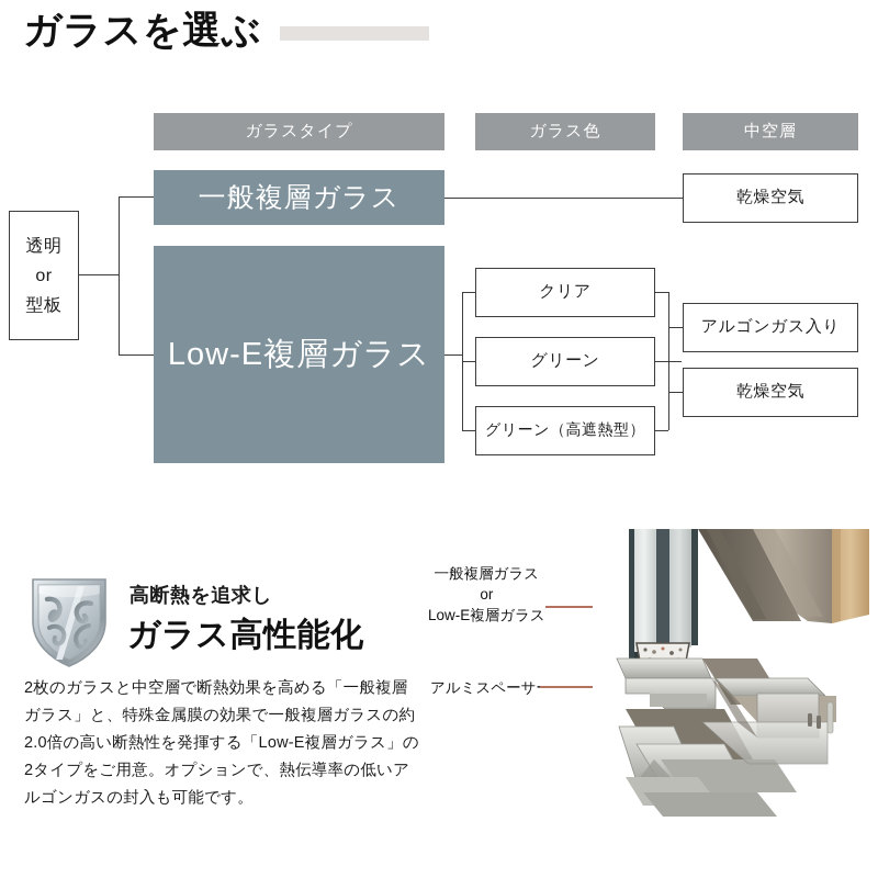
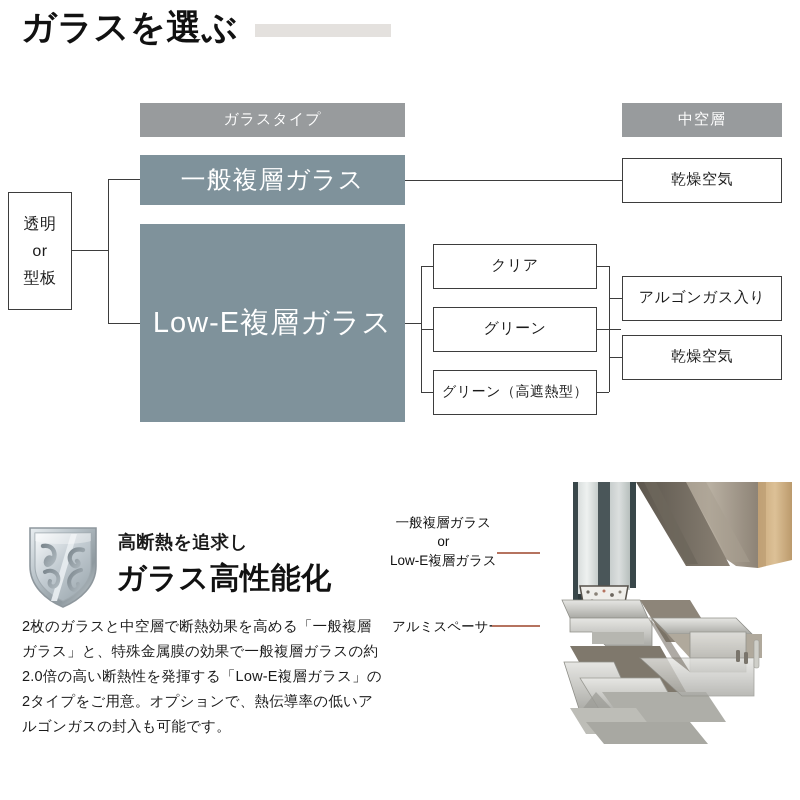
  ガラスを選ぶ
  ガラスタイプ
- ガラス色
  中空層
  透明
  or
  型板
  一般複層ガラス
  Low-E複層ガラス
  乾燥空気
  クリア
  グリーン
  グリーン（高遮熱型）
  アルゴンガス入り
  乾燥空気
  高断熱を追求し
  ガラス高性能化
  2枚のガラスと中空層で断熱効果を高める「一般複層ガラス」と、特殊金属膜の効果で一般複層ガラスの約2.0倍の高い断熱性を発揮する「Low-E複層ガラス」の2タイプをご用意。オプションで、熱伝導率の低いアルゴンガスの封入も可能です。
  一般複層ガラス
  or
  Low-E複層ガラス
  アルミスペーサ
